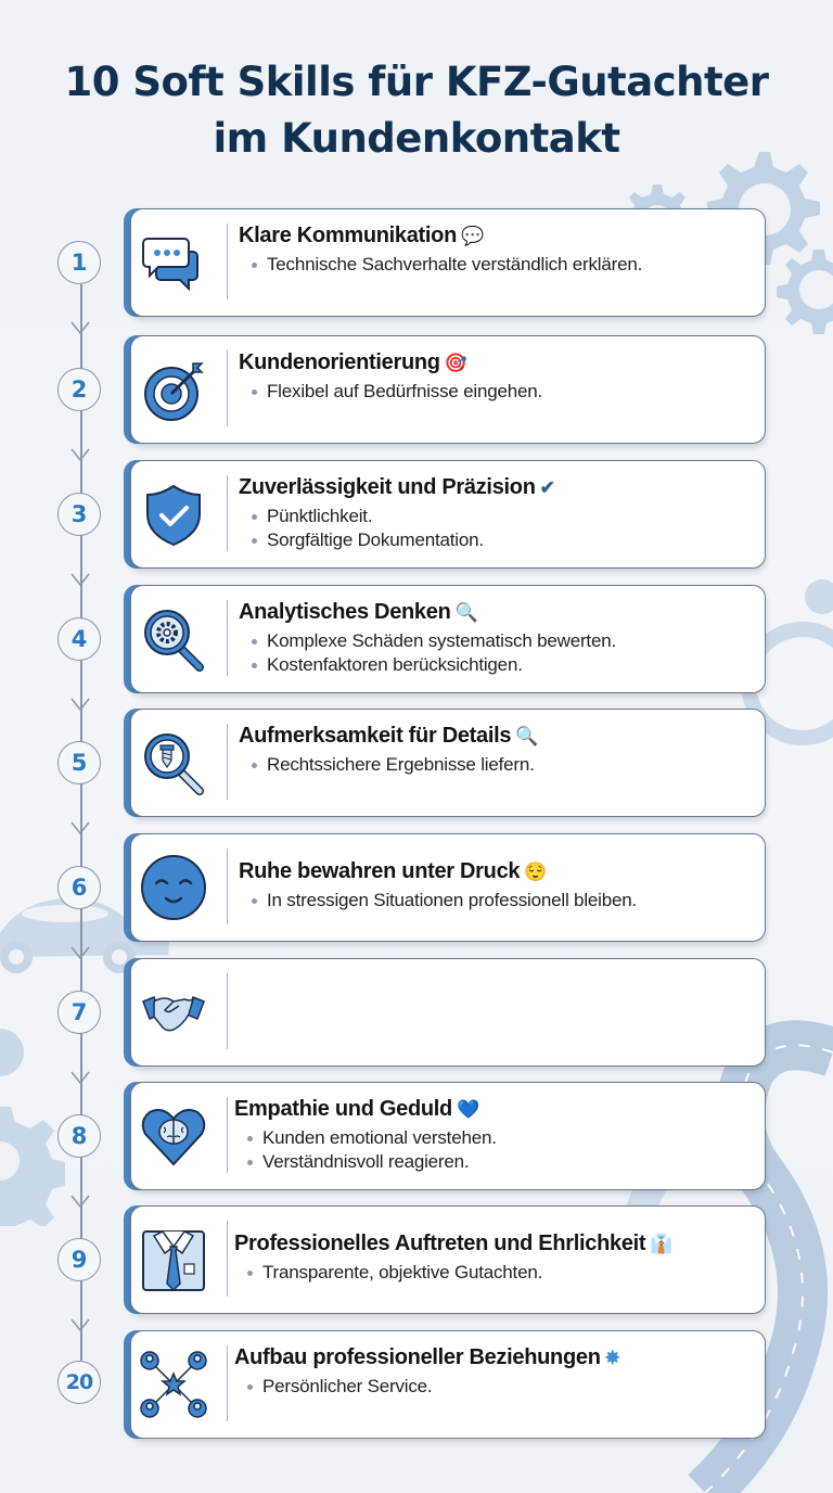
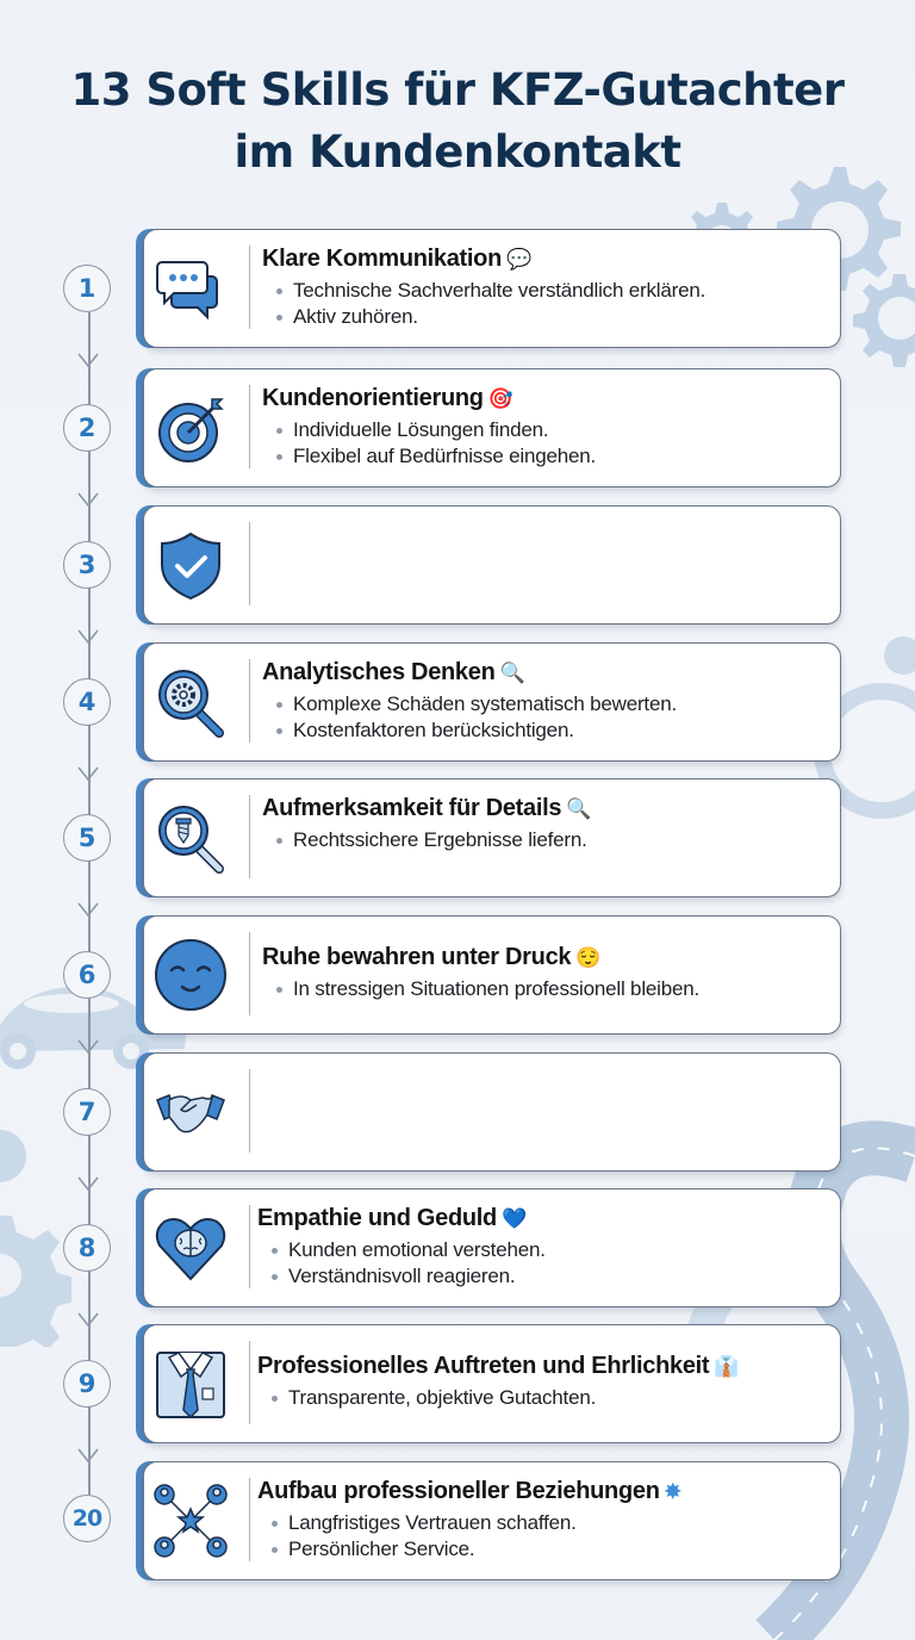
- 10 Soft Skills für KFZ-Gutachter
+ 13 Soft Skills für KFZ-Gutachter
  im Kundenkontakt
  1
  2
  3
  4
  5
  6
  7
  8
  9
  20
  Klare Kommunikation 💬
  Technische Sachverhalte verständlich erklären.
+ Aktiv zuhören.
  Kundenorientierung 🎯
+ Individuelle Lösungen finden.
  Flexibel auf Bedürfnisse eingehen.
- Zuverlässigkeit und Präzision ✔
- Pünktlichkeit.
- Sorgfältige Dokumentation.
  Analytisches Denken 🔍
  Komplexe Schäden systematisch bewerten.
  Kostenfaktoren berücksichtigen.
  Aufmerksamkeit für Details 🔍
  Rechtssichere Ergebnisse liefern.
  Ruhe bewahren unter Druck 😌
  In stressigen Situationen professionell bleiben.
  Empathie und Geduld 💙
  Kunden emotional verstehen.
  Verständnisvoll reagieren.
  Professionelles Auftreten und Ehrlichkeit 👔
  Transparente, objektive Gutachten.
  Aufbau professioneller Beziehungen ✸
+ Langfristiges Vertrauen schaffen.
  Persönlicher Service.
